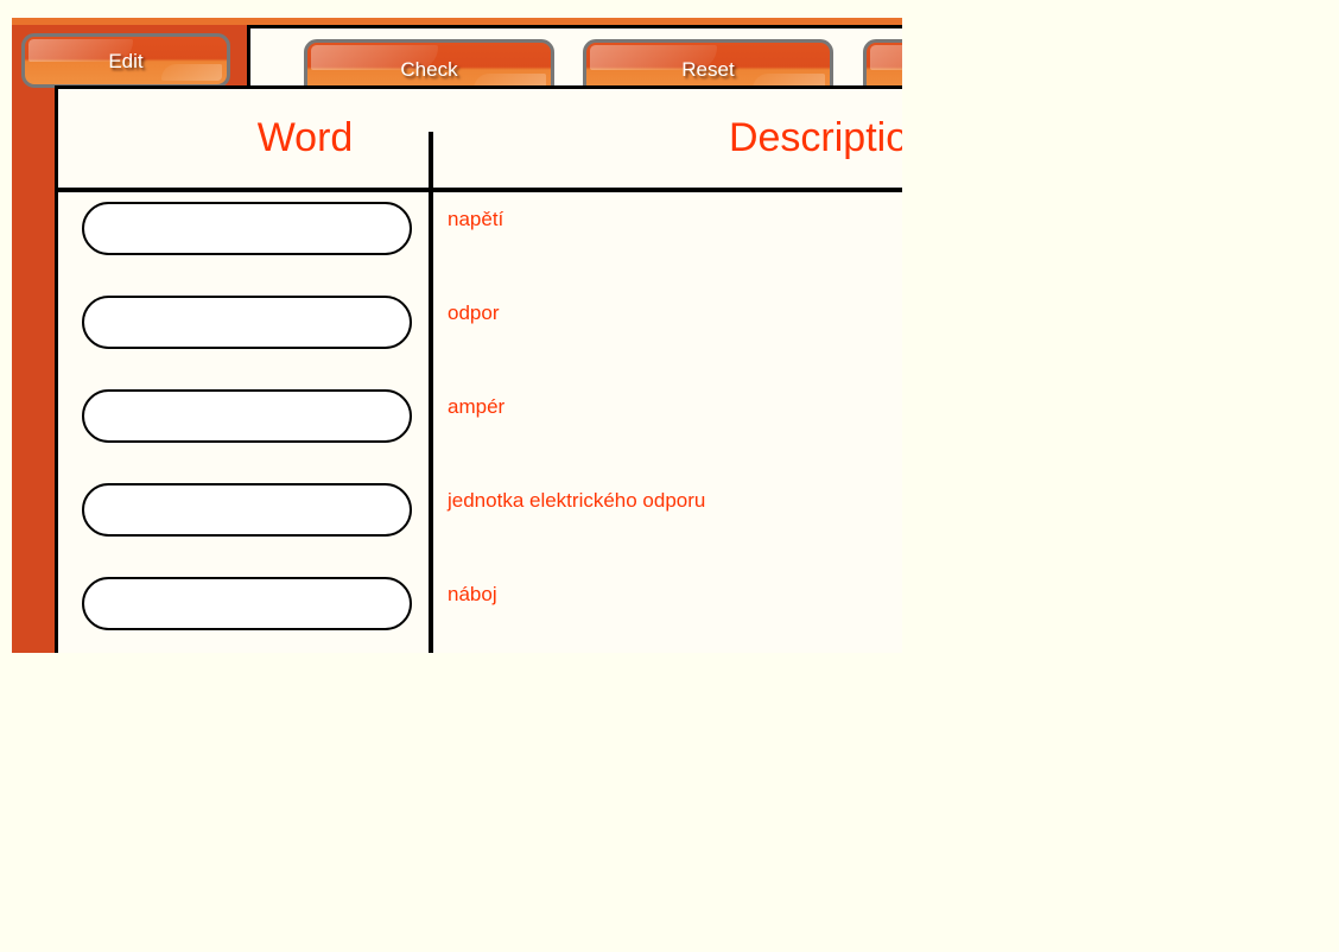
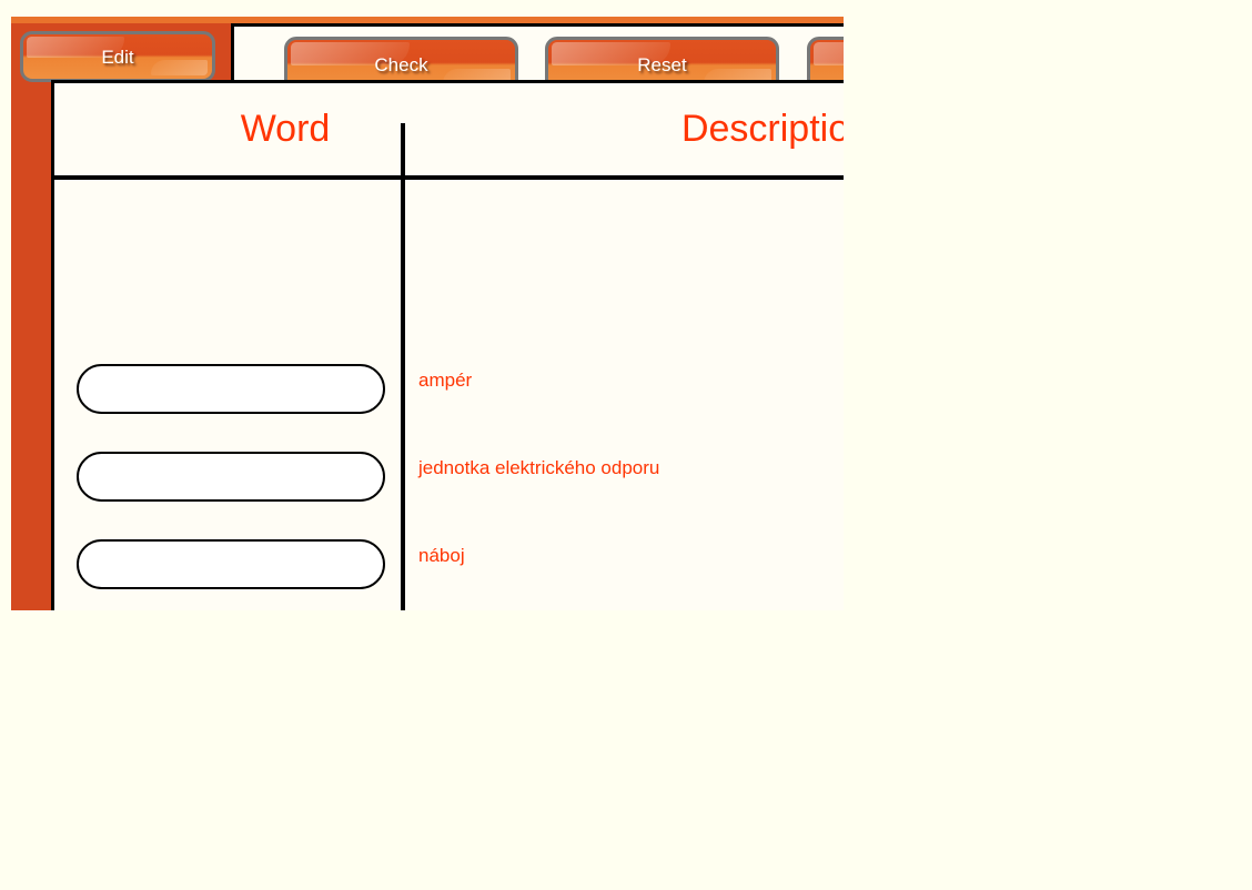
  Edit
  Check
  Reset
  Word
  Descriptio
- napětí
- odpor
  ampér
  jednotka elektrického odporu
  náboj
